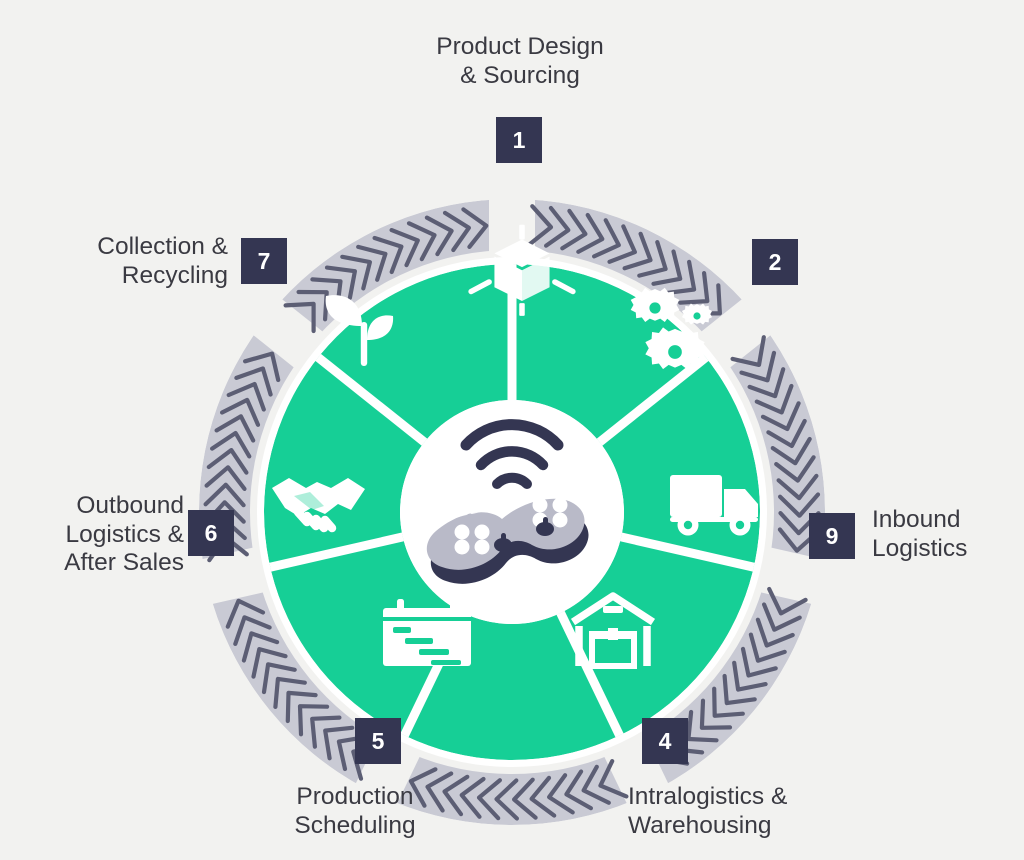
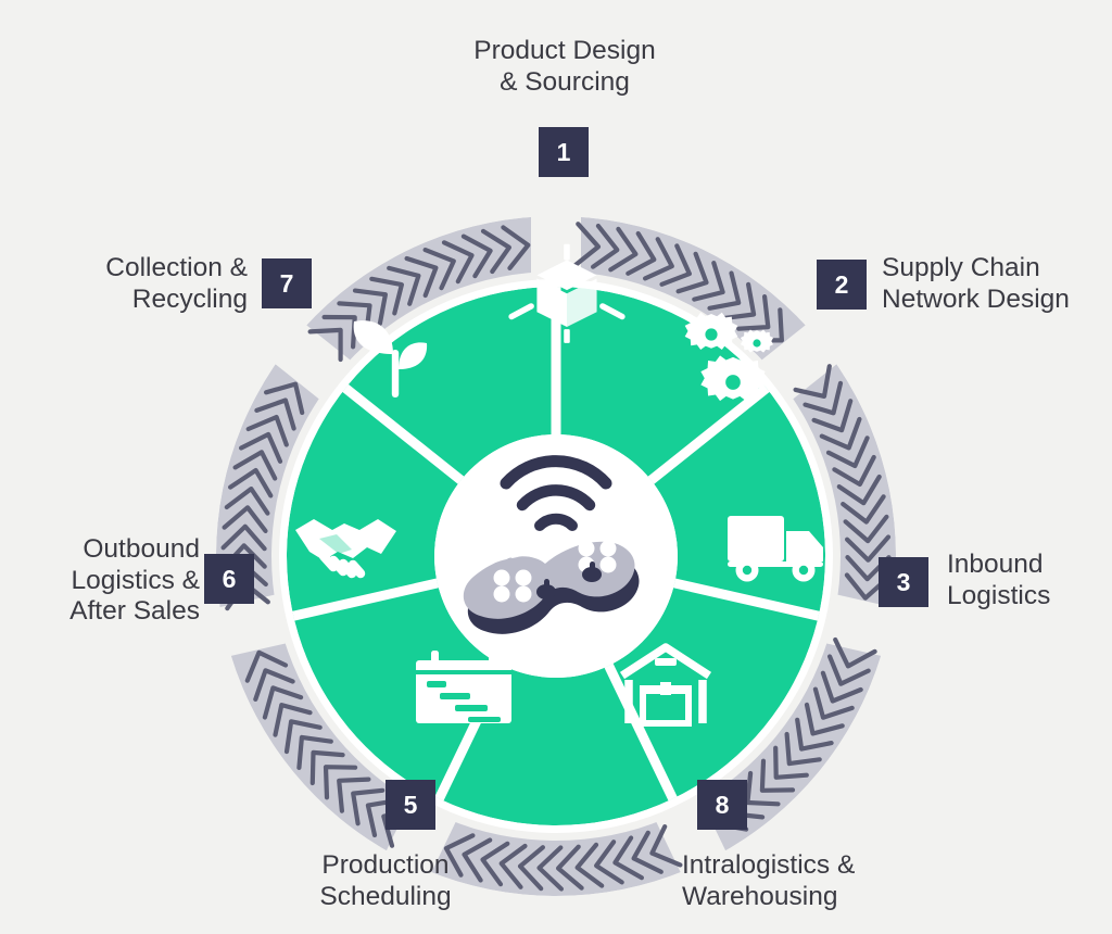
  Product Design
  & Sourcing
+ Supply Chain
+ Network Design
  Inbound
  Logistics
  Intralogistics &
  Warehousing
  Production
  Scheduling
  Outbound
  Logistics &
  After Sales
  Collection &
  Recycling
  1
  2
- 9
+ 3
- 4
+ 8
  5
  6
  7
